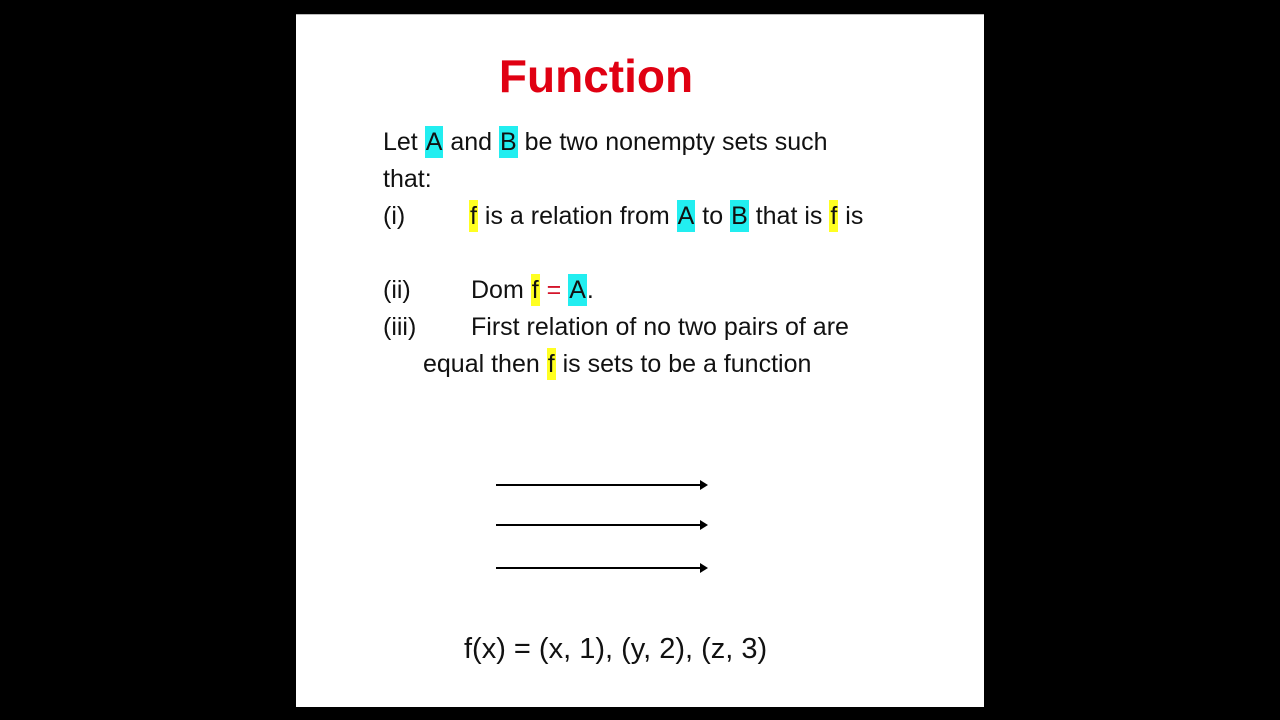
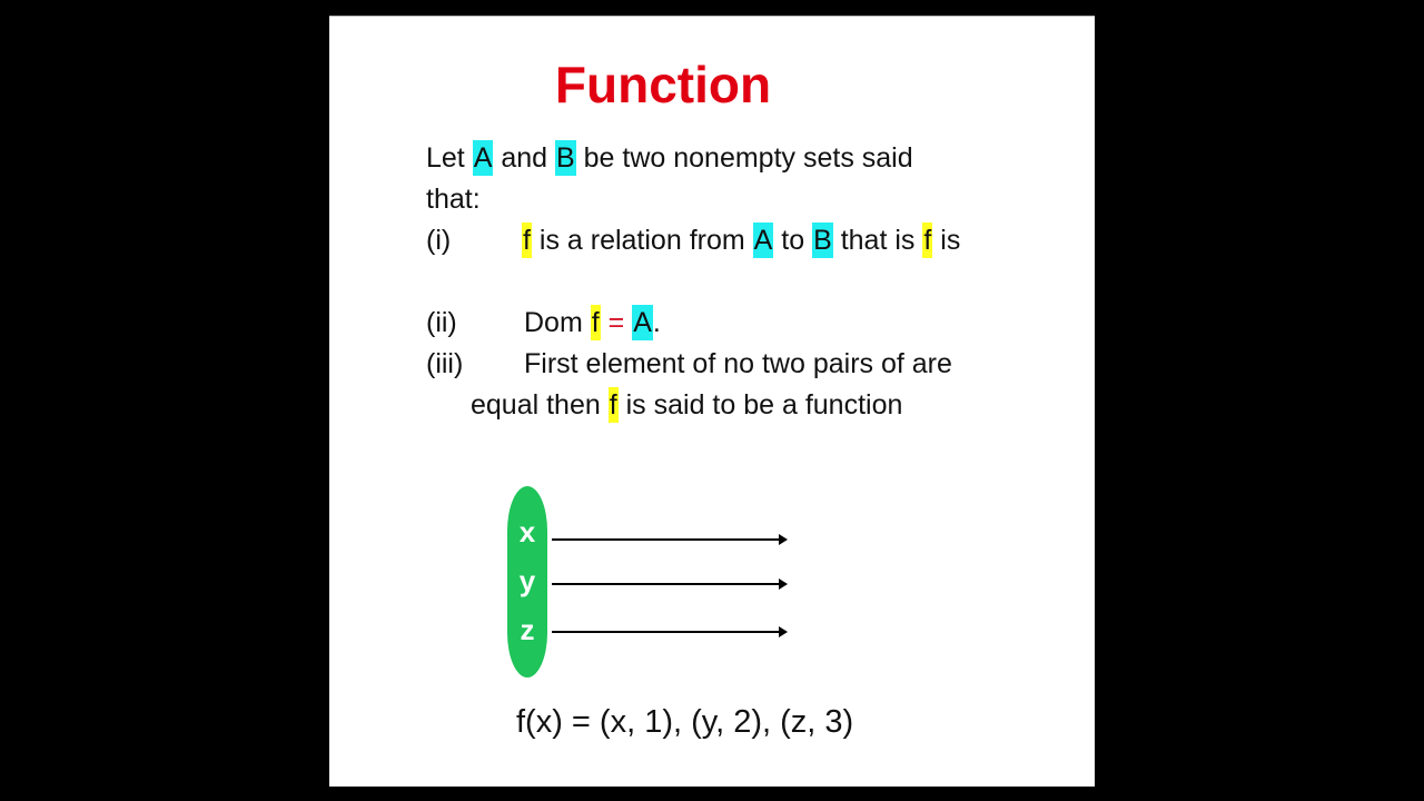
  Function
- Let A and B be two nonempty sets such
+ Let A and B be two nonempty sets said
  that:
  (i)
  f is a relation from A to B that is f is
  (ii)
  Dom f = A.
  (iii)
- First relation of no two pairs of are
+ First element of no two pairs of are
- equal then f is sets to be a function
+ equal then f is said to be a function
+ x
+ y
+ z
  f(x) = (x, 1), (y, 2), (z, 3)
